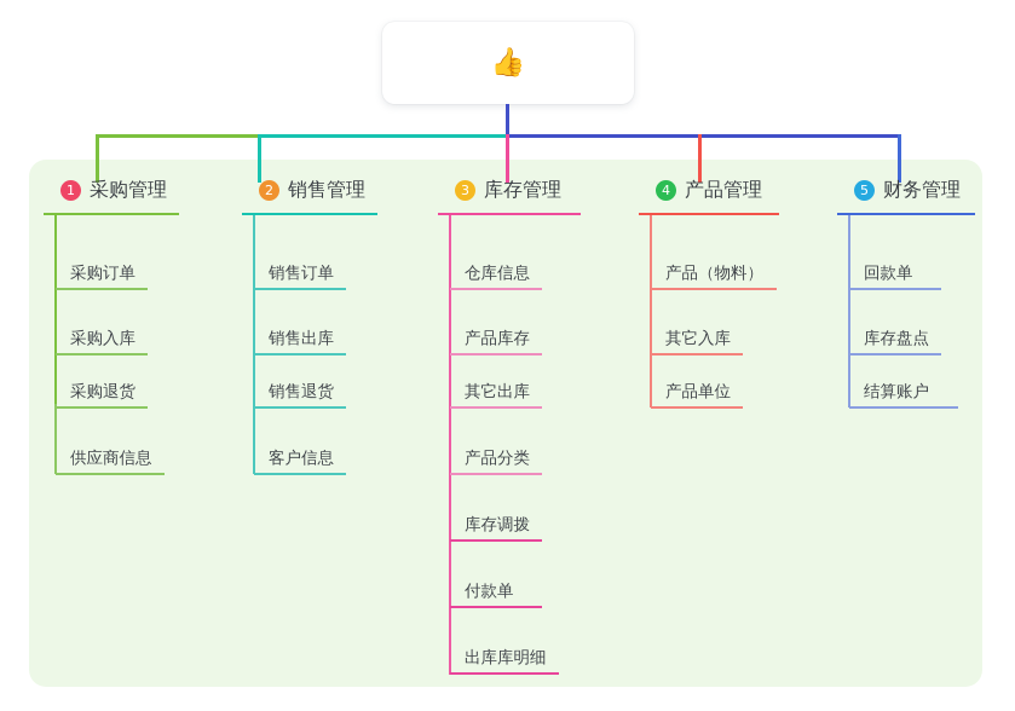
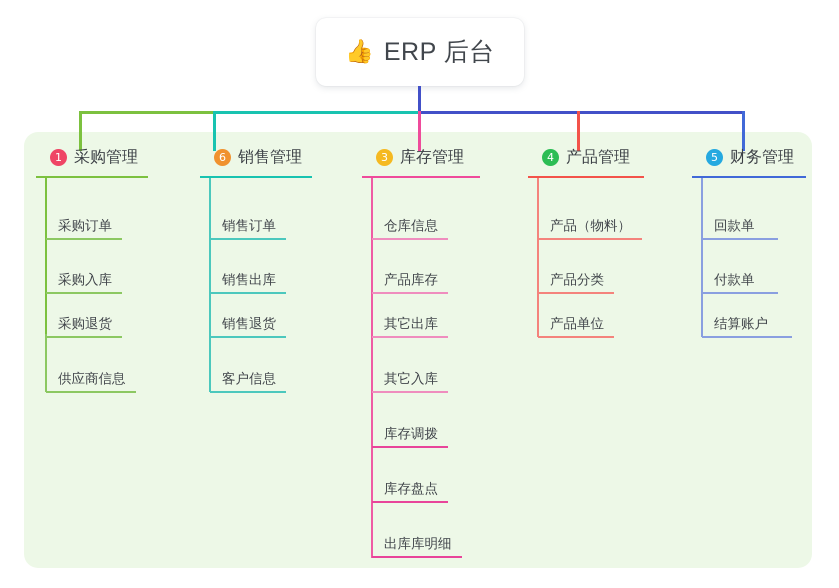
  👍
+ ERP 后台
  1
  采购管理
  采购订单
  采购入库
  采购退货
  供应商信息
- 2
+ 6
  销售管理
  销售订单
  销售出库
  销售退货
  客户信息
  3
  库存管理
  仓库信息
  产品库存
  其它出库
- 产品分类
+ 其它入库
  库存调拨
- 付款单
+ 库存盘点
  出库库明细
  4
  产品管理
  产品（物料）
- 其它入库
+ 产品分类
  产品单位
  5
  财务管理
  回款单
- 库存盘点
+ 付款单
  结算账户
